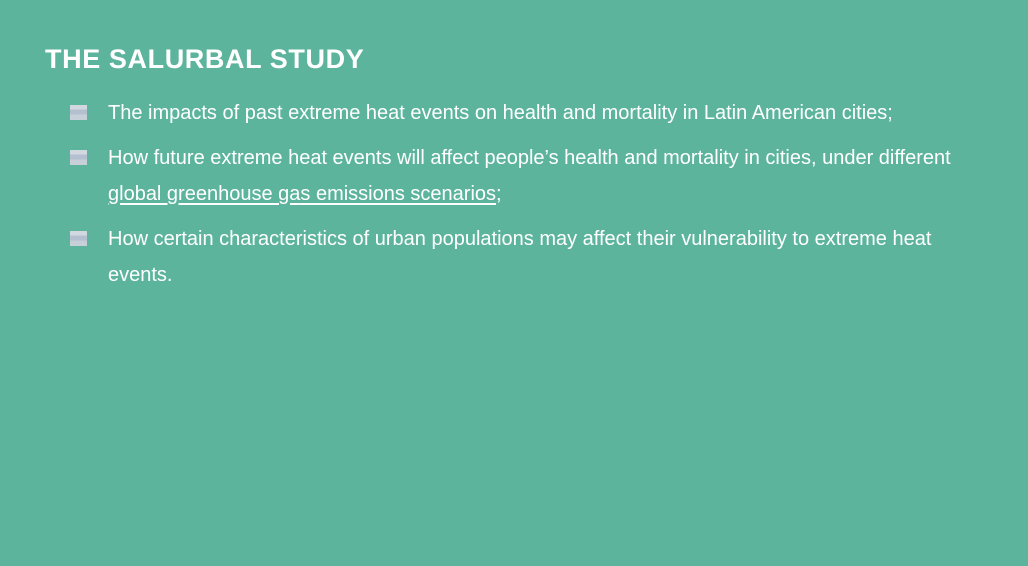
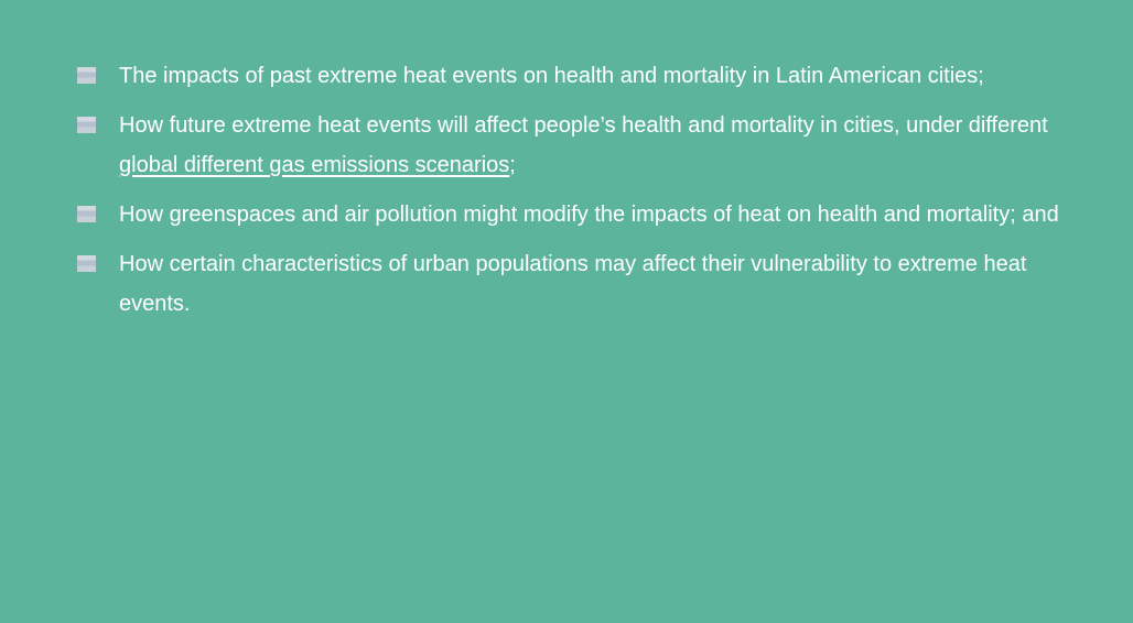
- THE SALURBAL STUDY
  The impacts of past extreme heat events on health and mortality in Latin American cities;
- How future extreme heat events will affect people’s health and mortality in cities, under different global greenhouse gas emissions scenarios;
+ How future extreme heat events will affect people’s health and mortality in cities, under different global different gas emissions scenarios;
+ How greenspaces and air pollution might modify the impacts of heat on health and mortality; and
  How certain characteristics of urban populations may affect their vulnerability to extreme heat events.
